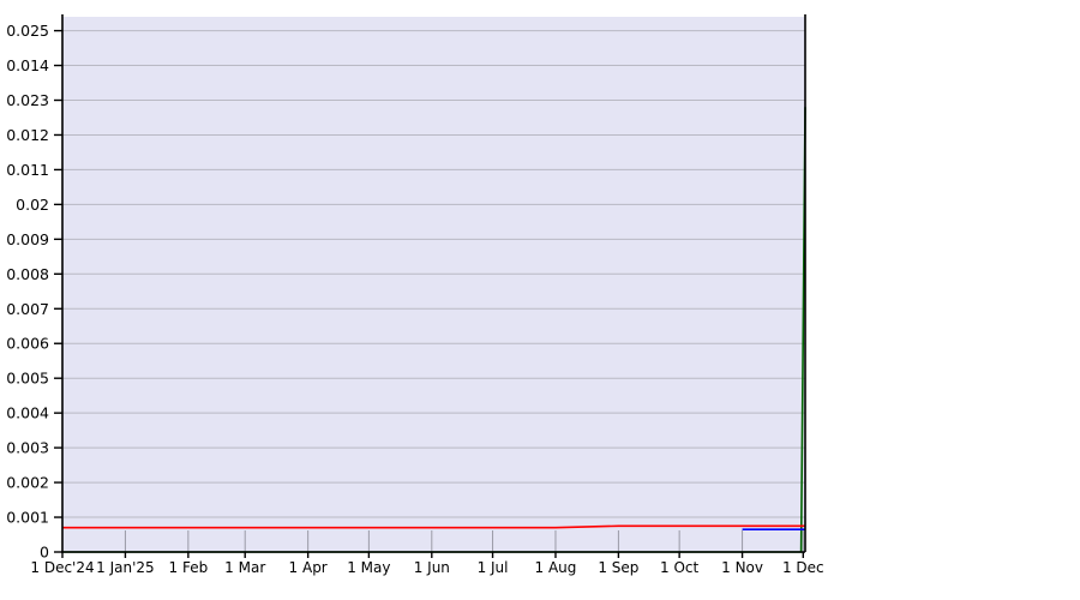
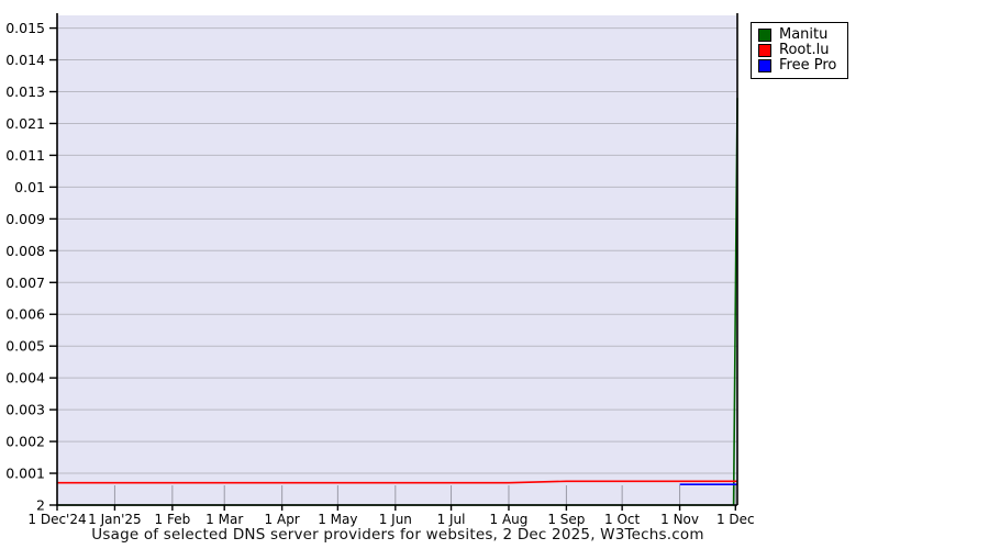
- 0
+ 2
  0.001
  0.002
  0.003
  0.004
  0.005
  0.006
  0.007
  0.008
  0.009
- 0.02
+ 0.01
  0.011
- 0.012
+ 0.021
- 0.023
+ 0.013
  0.014
- 0.025
+ 0.015
  1 Dec'24
  1 Jan'25
  1 Feb
  1 Mar
  1 Apr
  1 May
  1 Jun
  1 Jul
  1 Aug
  1 Sep
  1 Oct
  1 Nov
  1 Dec
+ Usage of selected DNS server providers for websites, 2 Dec 2025, W3Techs.com
+ Manitu
+ Root.lu
+ Free Pro
